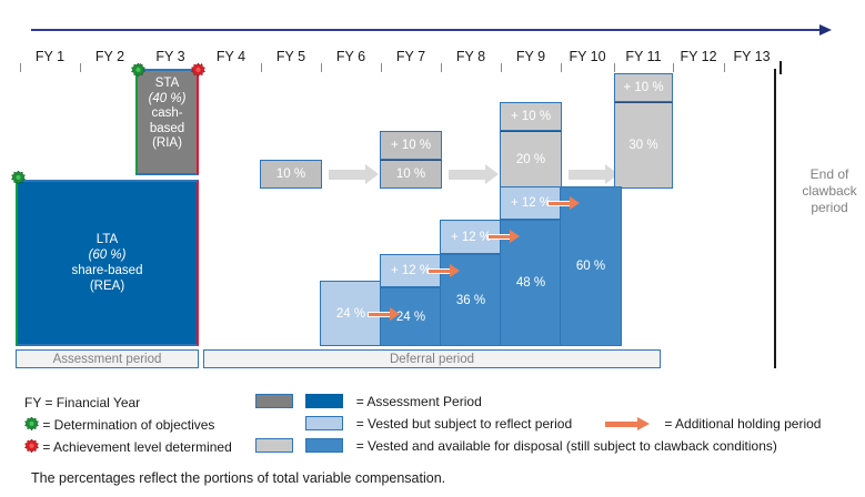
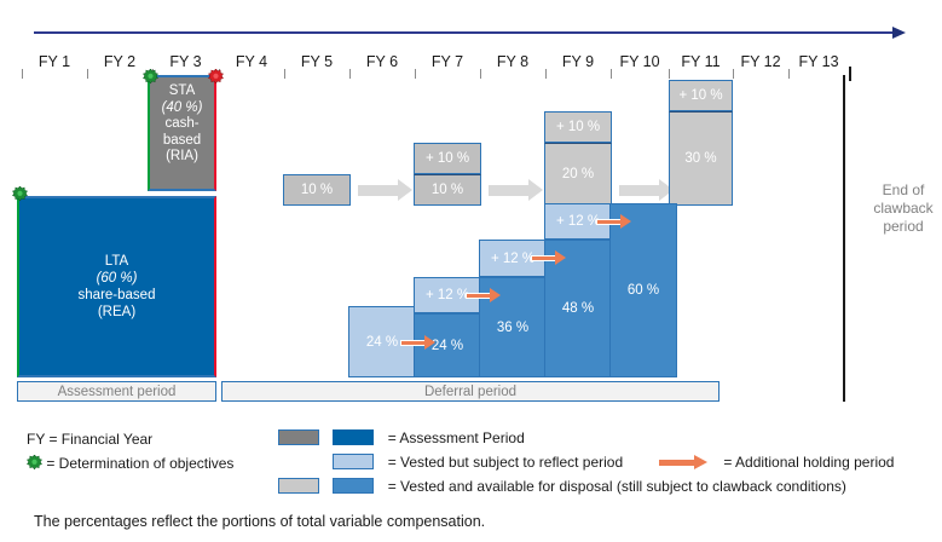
  FY 1
  FY 2
  FY 3
  FY 4
  FY 5
  FY 6
  FY 7
  FY 8
  FY 9
  FY 10
  FY 11
  FY 12
  FY 13
  STA
  (40 %)
  cash-
  based
  (RIA)
  LTA
  (60 %)
  share-based
  (REA)
  10 %
  + 10 %
  10 %
  + 10 %
  20 %
  + 10 %
  30 %
  24 %
  + 12 %
  24 %
  + 12 %
  36 %
  + 12 %
  48 %
  60 %
  Assessment period
  Deferral period
  End of
  clawback
  period
  FY = Financial Year
  = Determination of objectives
- = Achievement level determined
  = Assessment Period
  = Vested but subject to reflect period
  = Vested and available for disposal (still subject to clawback conditions)
  = Additional holding period
  The percentages reflect the portions of total variable compensation.
